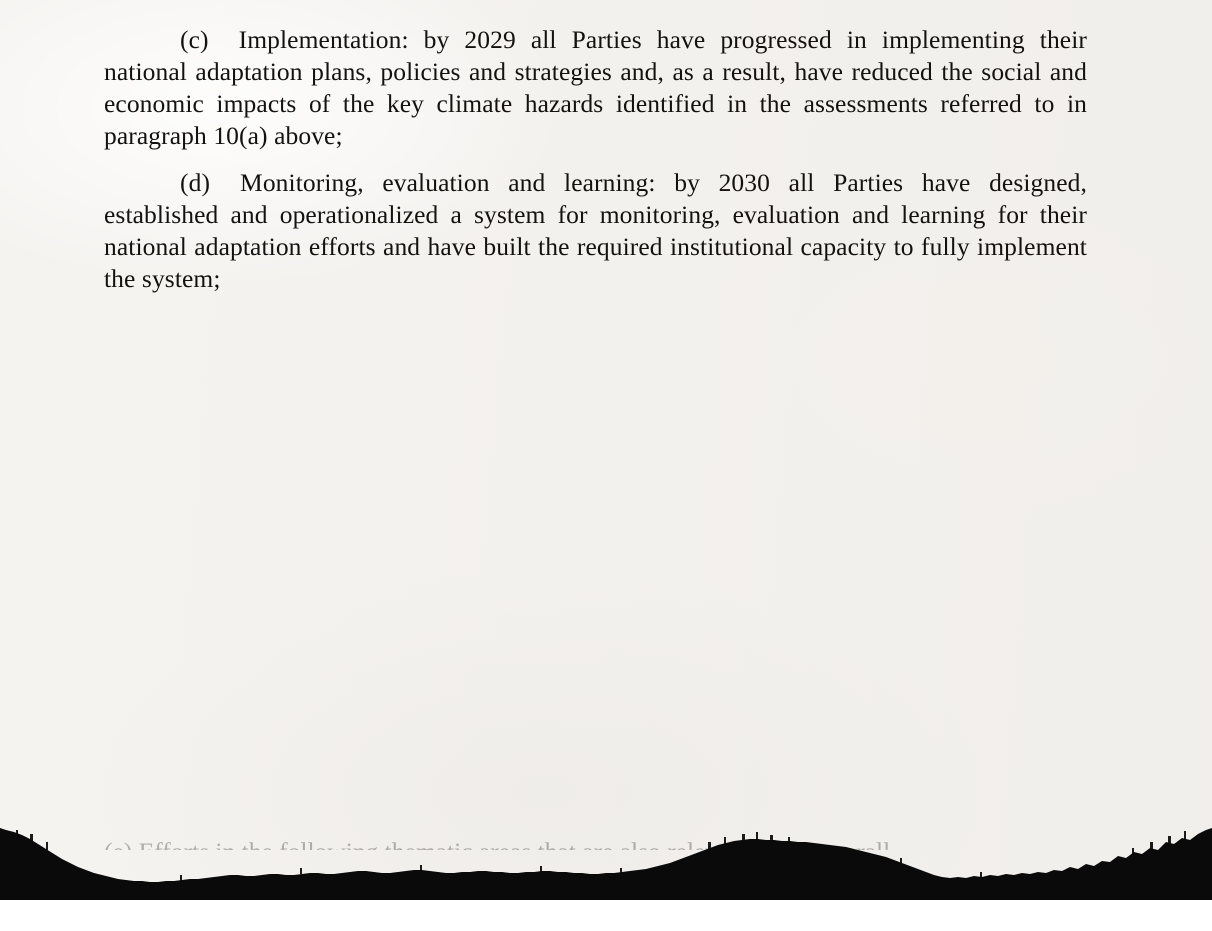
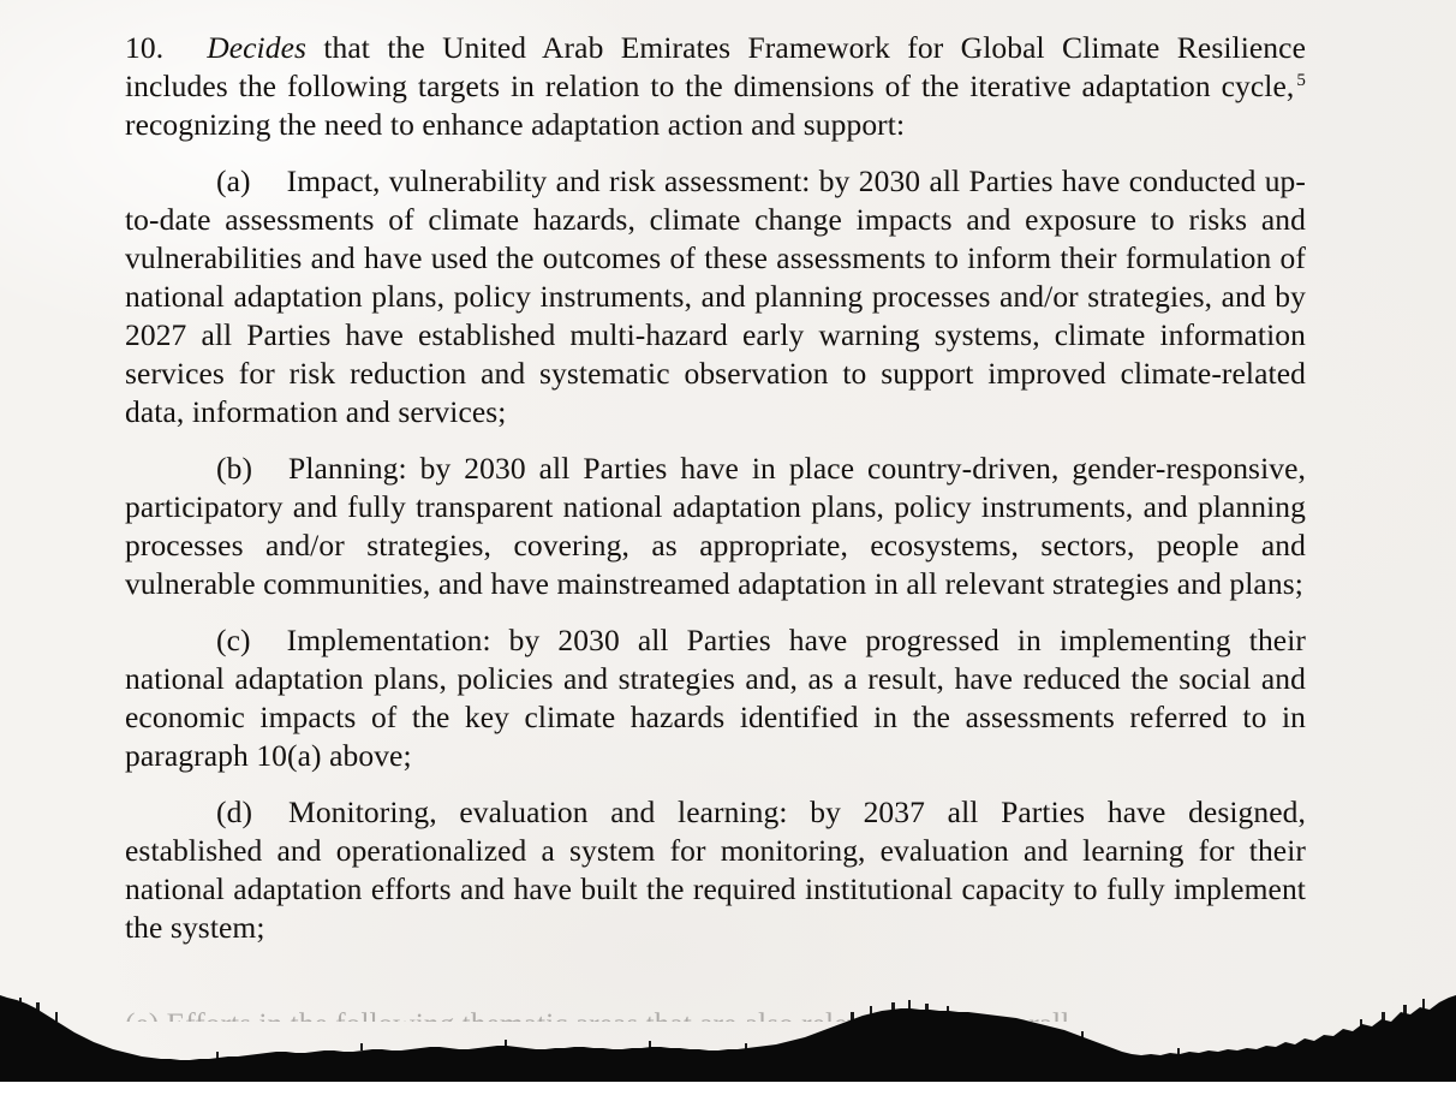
+ 10. Decides that the United Arab Emirates Framework for Global Climate Resilience includes the following targets in relation to the dimensions of the iterative adaptation cycle, 5 recognizing the need to enhance adaptation action and support:
+ (a) Impact, vulnerability and risk assessment: by 2030 all Parties have conducted up-to-date assessments of climate hazards, climate change impacts and exposure to risks and vulnerabilities and have used the outcomes of these assessments to inform their formulation of national adaptation plans, policy instruments, and planning processes and/or strategies, and by 2027 all Parties have established multi-hazard early warning systems, climate information services for risk reduction and systematic observation to support improved climate-related data, information and services;
+ (b) Planning: by 2030 all Parties have in place country-driven, gender-responsive, participatory and fully transparent national adaptation plans, policy instruments, and planning processes and/or strategies, covering, as appropriate, ecosystems, sectors, people and vulnerable communities, and have mainstreamed adaptation in all relevant strategies and plans;
- (c) Implementation: by 2029 all Parties have progressed in implementing their national adaptation plans, policies and strategies and, as a result, have reduced the social and economic impacts of the key climate hazards identified in the assessments referred to in paragraph 10(a) above;
+ (c) Implementation: by 2030 all Parties have progressed in implementing their national adaptation plans, policies and strategies and, as a result, have reduced the social and economic impacts of the key climate hazards identified in the assessments referred to in paragraph 10(a) above;
- (d) Monitoring, evaluation and learning: by 2030 all Parties have designed, established and operationalized a system for monitoring, evaluation and learning for their national adaptation efforts and have built the required institutional capacity to fully implement the system;
+ (d) Monitoring, evaluation and learning: by 2037 all Parties have designed, established and operationalized a system for monitoring, evaluation and learning for their national adaptation efforts and have built the required institutional capacity to fully implement the system;
